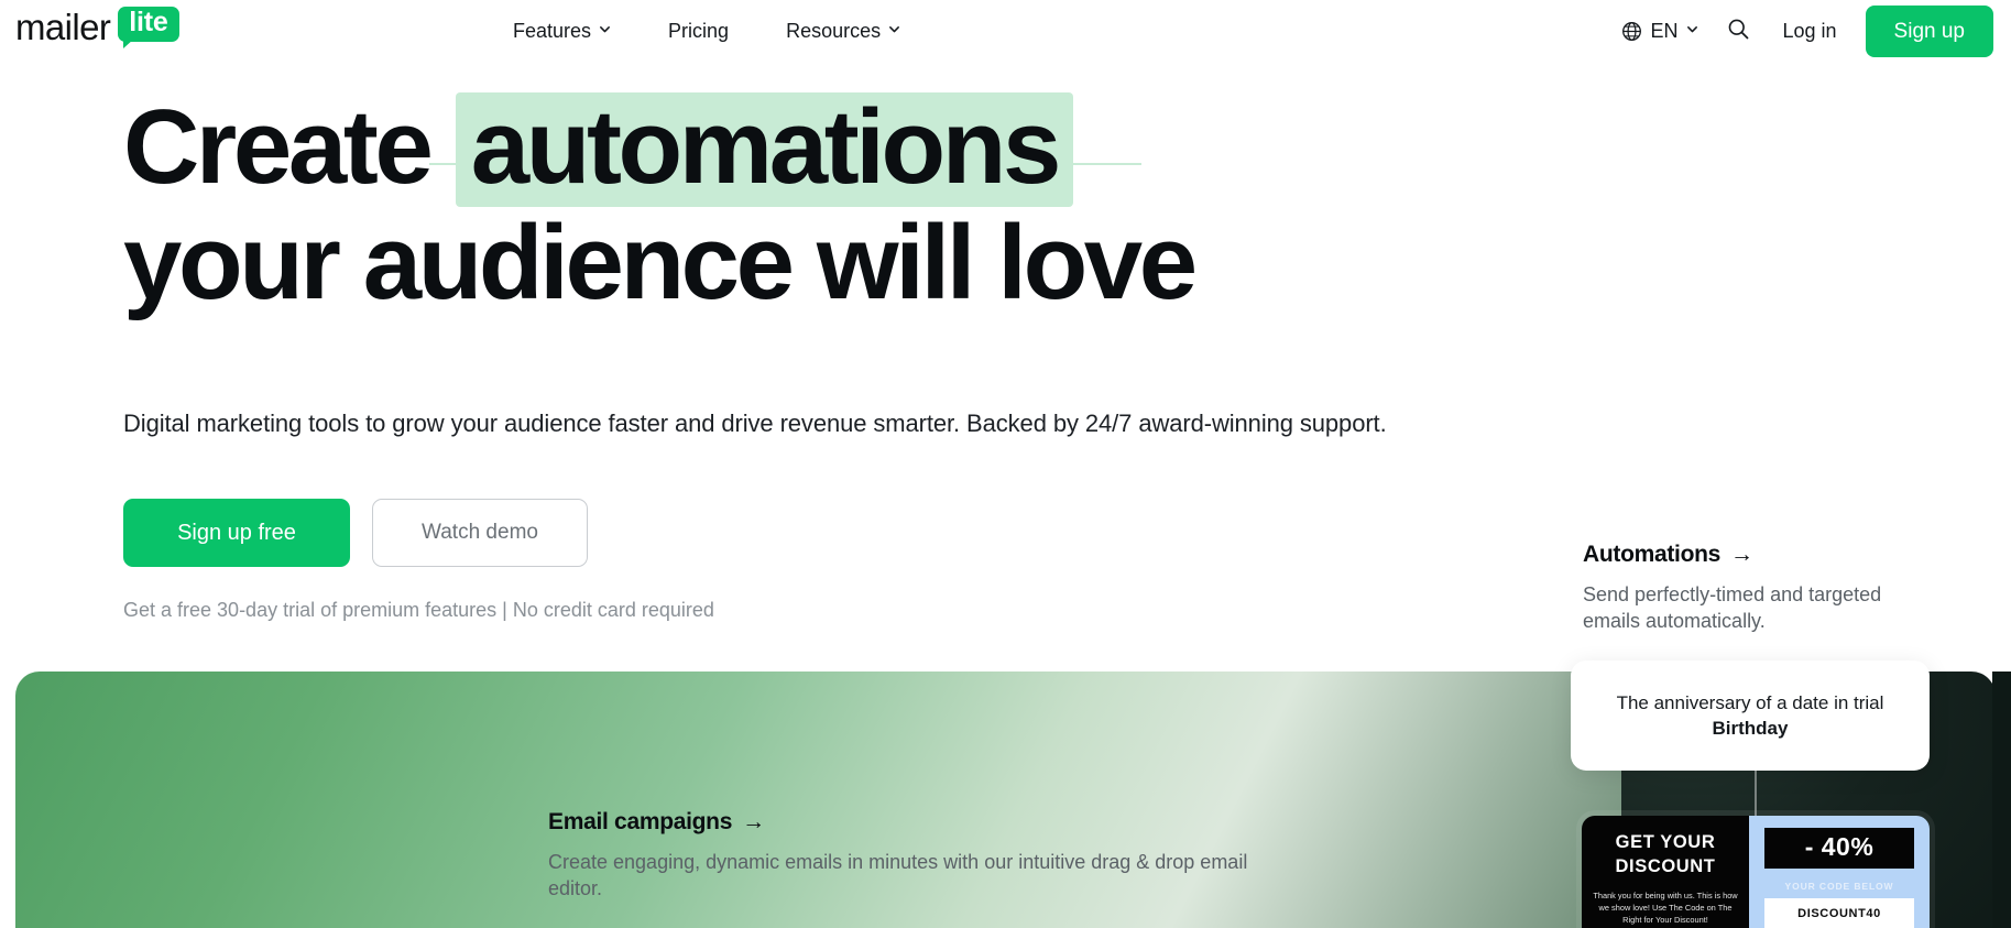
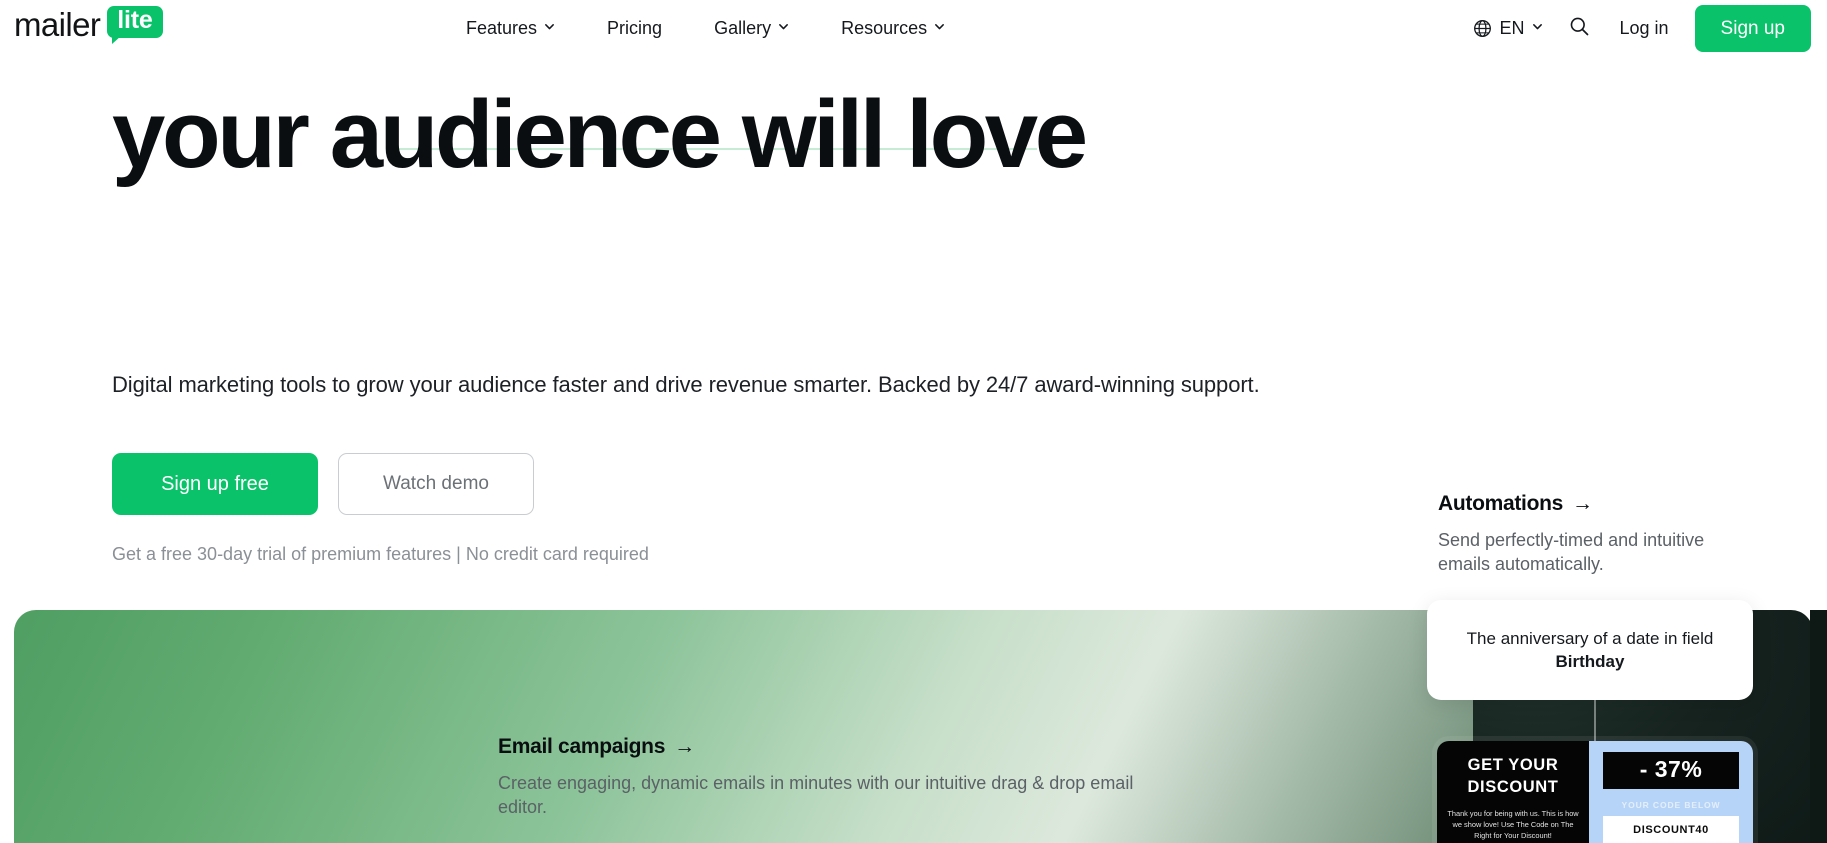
  mailer
  lite
  Features
  Pricing
+ Gallery
  Resources
  EN
  Log in
  Sign up
- Create automations
  your audience will love
  Digital marketing tools to grow your audience faster and drive revenue smarter. Backed by 24/7 award-winning support.
  Sign up free
  Watch demo
  Get a free 30-day trial of premium features | No credit card required
  Automations
  →
- Send perfectly-timed and targeted emails automatically.
+ Send perfectly-timed and intuitive emails automatically.
  Email campaigns
  →
  Create engaging, dynamic emails in minutes with our intuitive drag & drop email editor.
- The anniversary of a date in trial Birthday
+ The anniversary of a date in field Birthday
  GET YOUR
  DISCOUNT
  Thank you for being with us. This is how we show love! Use The Code on The Right for Your Discount!
- - 40%
+ - 37%
  YOUR CODE BELOW
  DISCOUNT40
